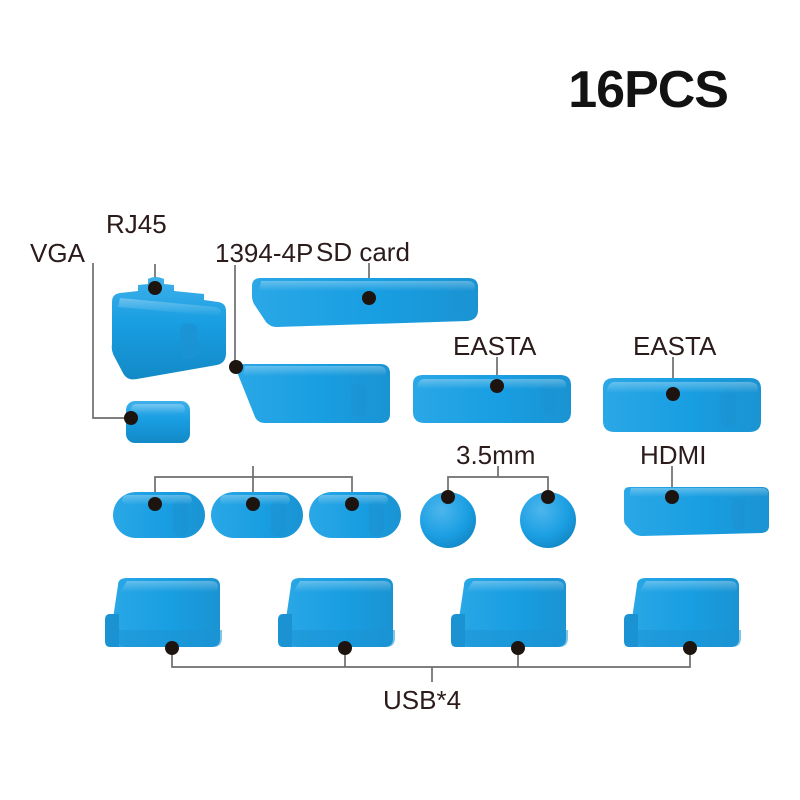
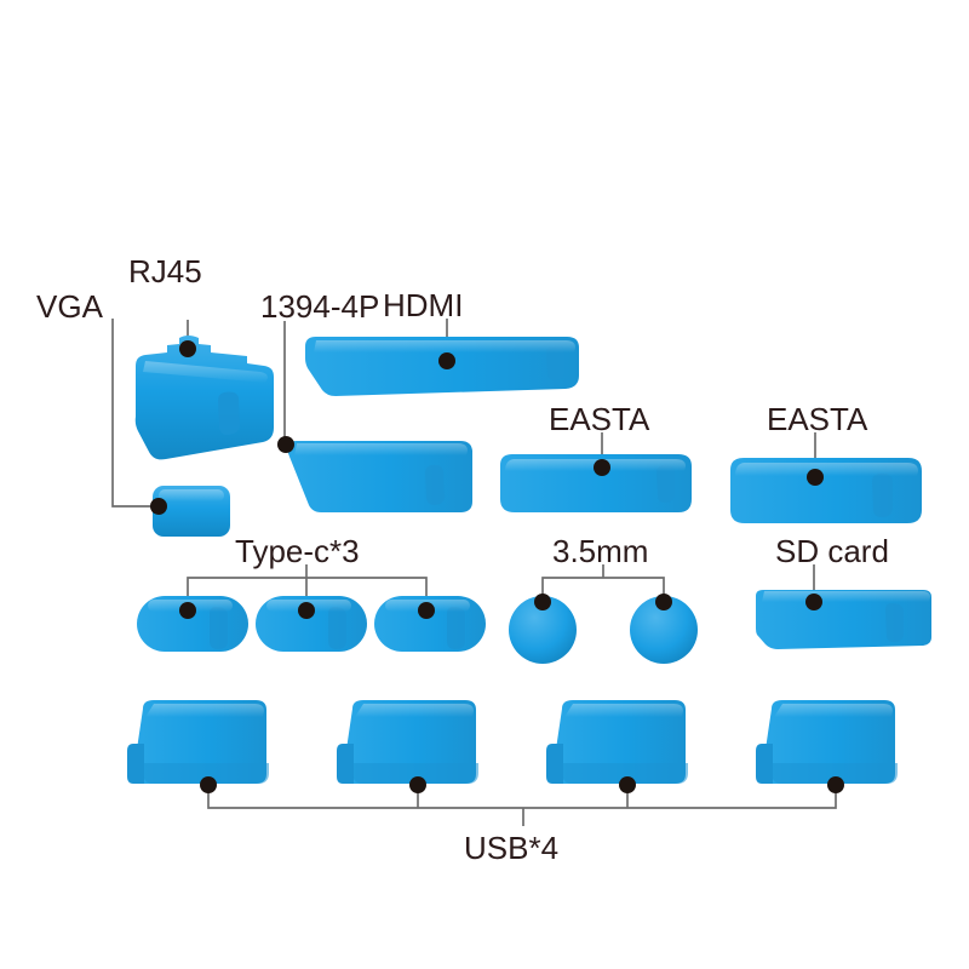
- 16PCS
  VGA
  RJ45
  1394-4P
- SD card
+ HDMI
  EASTA
  EASTA
+ Type-c*3
  3.5mm
- HDMI
+ SD card
  USB*4
